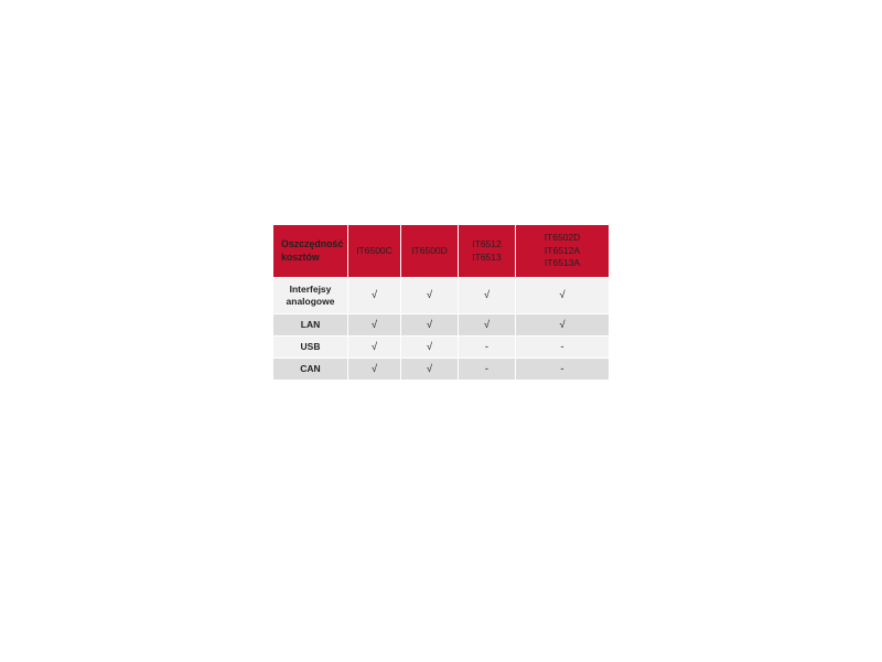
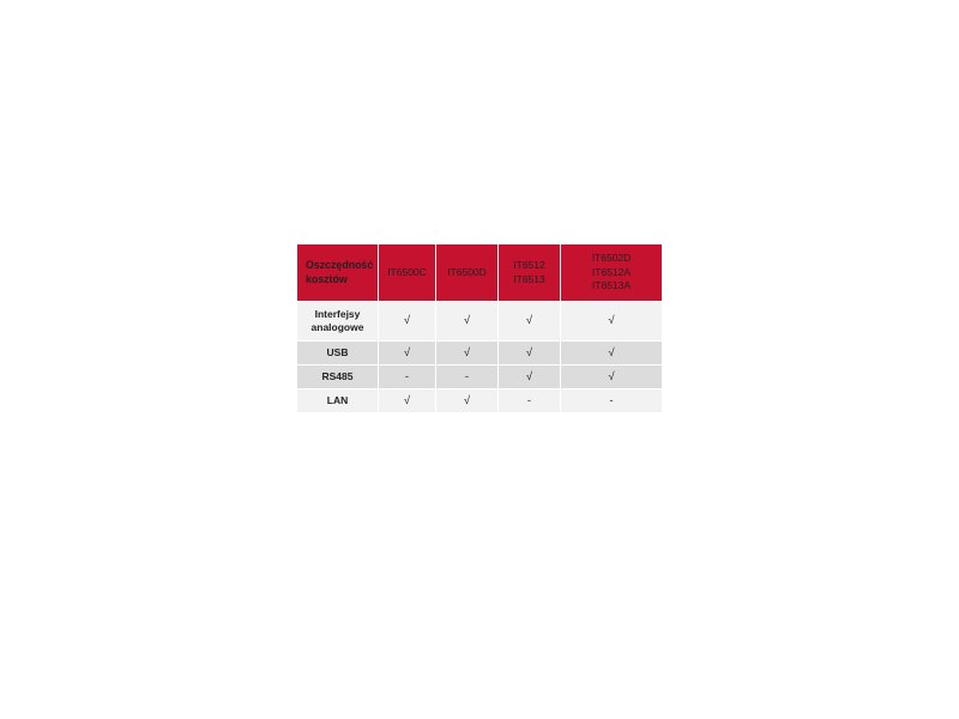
  Oszczędność kosztów	IT6500C	IT6500D	IT6512 IT6513	IT6502D IT6512A IT6513A
  Interfejsy analogowe	√	√	√	√
- LAN	√	√	√	√
+ USB	√	√	√	√
+ RS485	-	-	√	√
- USB	√	√	-	-
+ LAN	√	√	-	-
- CAN	√	√	-	-
